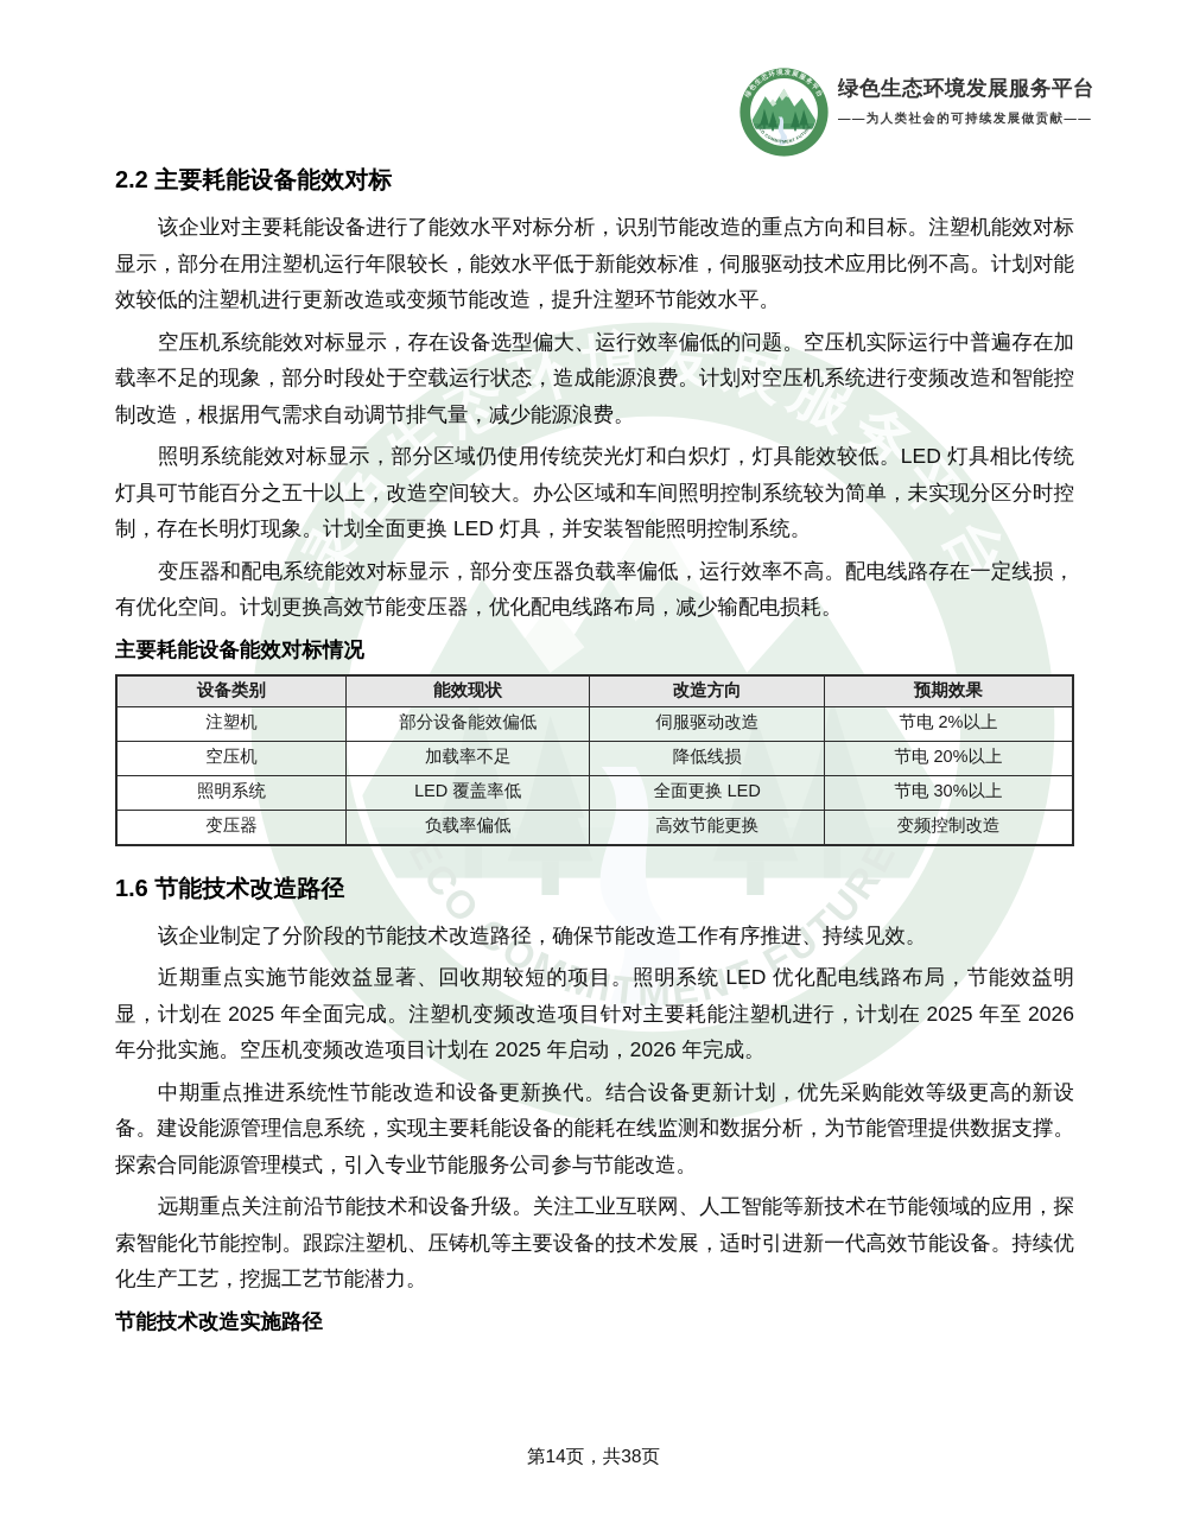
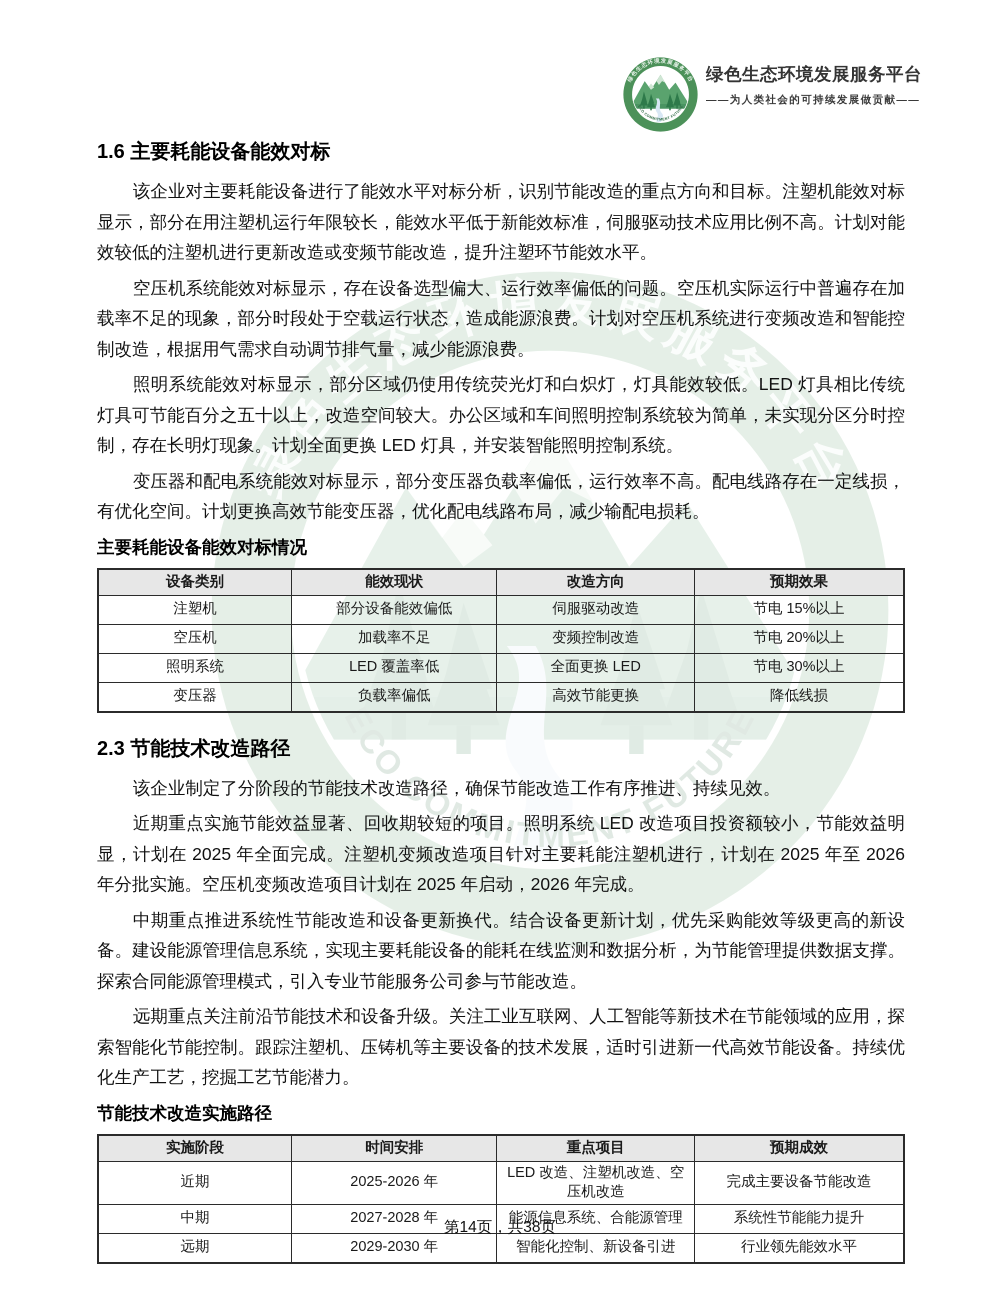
  绿色生态环境发展服务平台
  ——为人类社会的可持续发展做贡献——
- 2.2 主要耗能设备能效对标
+ 1.6 主要耗能设备能效对标
  该企业对主要耗能设备进行了能效水平对标分析，识别节能改造的重点方向和目标。注塑机能效对标显示，部分在用注塑机运行年限较长，能效水平低于新能效标准，伺服驱动技术应用比例不高。计划对能效较低的注塑机进行更新改造或变频节能改造，提升注塑环节能效水平。
  空压机系统能效对标显示，存在设备选型偏大、运行效率偏低的问题。空压机实际运行中普遍存在加载率不足的现象，部分时段处于空载运行状态，造成能源浪费。计划对空压机系统进行变频改造和智能控制改造，根据用气需求自动调节排气量，减少能源浪费。
  照明系统能效对标显示，部分区域仍使用传统荧光灯和白炽灯，灯具能效较低。LED 灯具相比传统灯具可节能百分之五十以上，改造空间较大。办公区域和车间照明控制系统较为简单，未实现分区分时控制，存在长明灯现象。计划全面更换 LED 灯具，并安装智能照明控制系统。
  变压器和配电系统能效对标显示，部分变压器负载率偏低，运行效率不高。配电线路存在一定线损，有优化空间。计划更换高效节能变压器，优化配电线路布局，减少输配电损耗。
  主要耗能设备能效对标情况
  设备类别	能效现状	改造方向	预期效果
- 注塑机	部分设备能效偏低	伺服驱动改造	节电 2%以上
+ 注塑机	部分设备能效偏低	伺服驱动改造	节电 15%以上
- 空压机	加载率不足	降低线损	节电 20%以上
+ 空压机	加载率不足	变频控制改造	节电 20%以上
  照明系统	LED 覆盖率低	全面更换 LED	节电 30%以上
- 变压器	负载率偏低	高效节能更换	变频控制改造
+ 变压器	负载率偏低	高效节能更换	降低线损
- 1.6 节能技术改造路径
+ 2.3 节能技术改造路径
  该企业制定了分阶段的节能技术改造路径，确保节能改造工作有序推进、持续见效。
- 近期重点实施节能效益显著、回收期较短的项目。照明系统 LED 优化配电线路布局，节能效益明显，计划在 2025 年全面完成。注塑机变频改造项目针对主要耗能注塑机进行，计划在 2025 年至 2026 年分批实施。空压机变频改造项目计划在 2025 年启动，2026 年完成。
+ 近期重点实施节能效益显著、回收期较短的项目。照明系统 LED 改造项目投资额较小，节能效益明显，计划在 2025 年全面完成。注塑机变频改造项目针对主要耗能注塑机进行，计划在 2025 年至 2026 年分批实施。空压机变频改造项目计划在 2025 年启动，2026 年完成。
  中期重点推进系统性节能改造和设备更新换代。结合设备更新计划，优先采购能效等级更高的新设备。建设能源管理信息系统，实现主要耗能设备的能耗在线监测和数据分析，为节能管理提供数据支撑。探索合同能源管理模式，引入专业节能服务公司参与节能改造。
  远期重点关注前沿节能技术和设备升级。关注工业互联网、人工智能等新技术在节能领域的应用，探索智能化节能控制。跟踪注塑机、压铸机等主要设备的技术发展，适时引进新一代高效节能设备。持续优化生产工艺，挖掘工艺节能潜力。
  节能技术改造实施路径
+ 实施阶段	时间安排	重点项目	预期成效
+ 近期	2025-2026 年	LED 改造、注塑机改造、空压机改造	完成主要设备节能改造
+ 中期	2027-2028 年	能源信息系统、合能源管理	系统性节能能力提升
+ 远期	2029-2030 年	智能化控制、新设备引进	行业领先能效水平
  第14页，共38页
